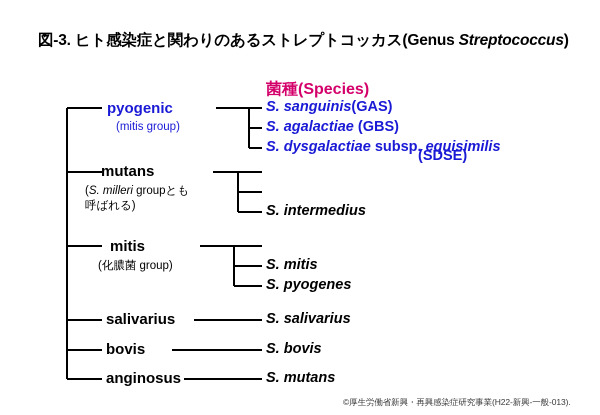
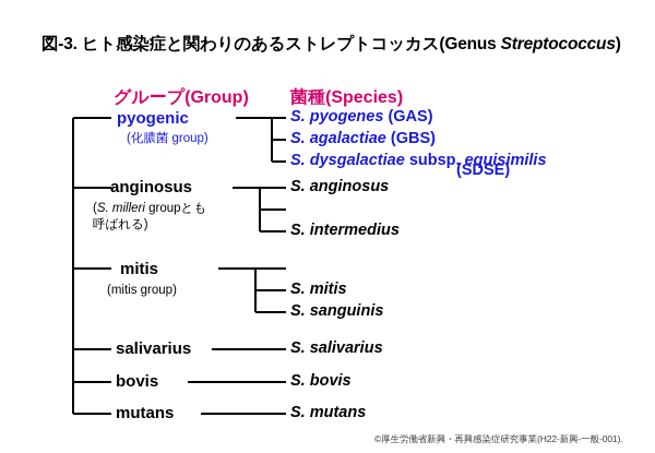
  図-3. ヒト感染症と関わりのあるストレプトコッカス(Genus Streptococcus)
+ グループ(Group)
  菌種(Species)
  pyogenic
- (mitis group)
+ (化膿菌 group)
- mutans
+ anginosus
  (S. milleri groupとも
  呼ばれる)
  mitis
- (化膿菌 group)
+ (mitis group)
  salivarius
  bovis
- anginosus
+ mutans
- S. sanguinis(GAS)
+ S. pyogenes (GAS)
  S. agalactiae (GBS)
  S. dysgalactiae subsp. equisimilis
  (SDSE)
+ S. anginosus
  S. intermedius
  S. mitis
- S. pyogenes
+ S. sanguinis
  S. salivarius
  S. bovis
  S. mutans
- ©厚生労働省新興・再興感染症研究事業(H22-新興-一般-013).
+ ©厚生労働省新興・再興感染症研究事業(H22-新興-一般-001).
